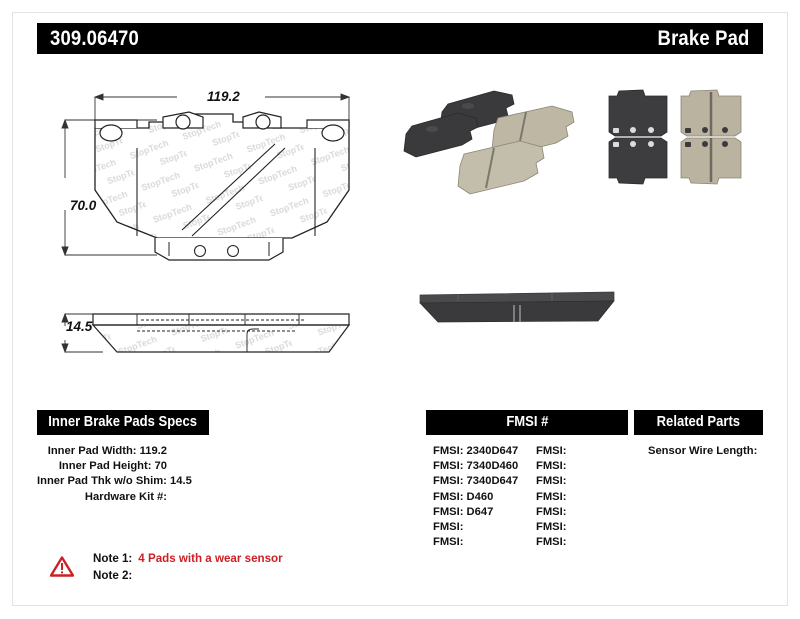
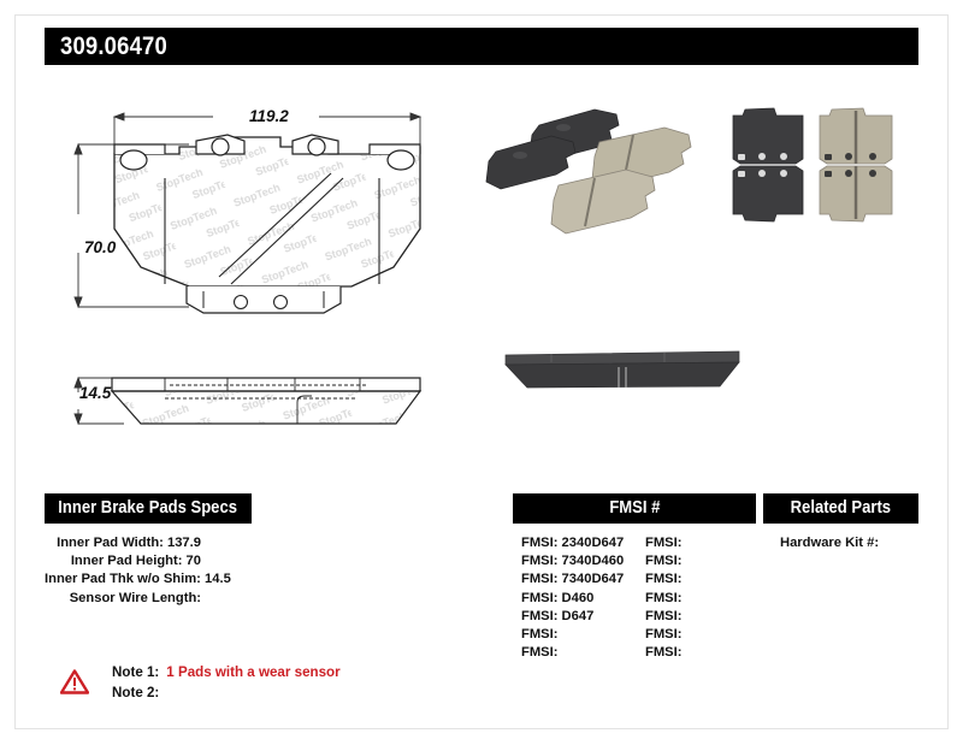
  309.06470
- Brake Pad
  119.2
  70.0
  14.5
  Inner Brake Pads Specs
- Inner Pad Width: 119.2
+ Inner Pad Width: 137.9
  Inner Pad Height: 70
  Inner Pad Thk w/o Shim: 14.5
- Hardware Kit #:
+ Sensor Wire Length:
  FMSI #
  FMSI: 2340D647
  FMSI:
  FMSI: 7340D460
  FMSI:
  FMSI: 7340D647
  FMSI:
  FMSI: D460
  FMSI:
  FMSI: D647
  FMSI:
  FMSI:
  FMSI:
  FMSI:
  FMSI:
  Related Parts
- Sensor Wire Length:
+ Hardware Kit #:
- Note 1: 4 Pads with a wear sensor
+ Note 1: 1 Pads with a wear sensor
  Note 2:
